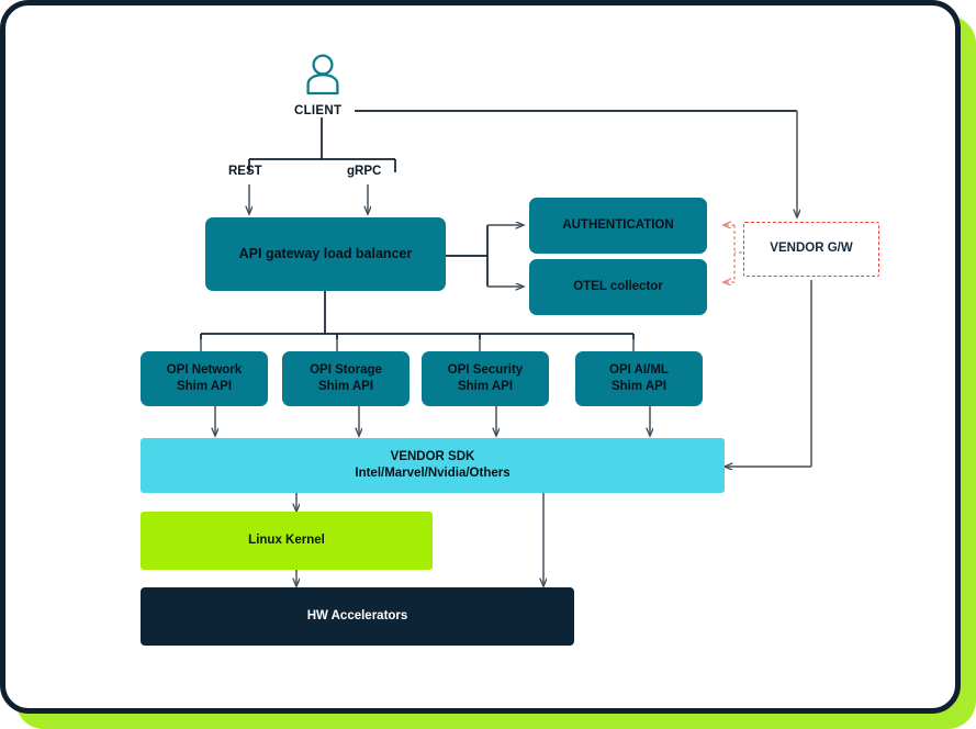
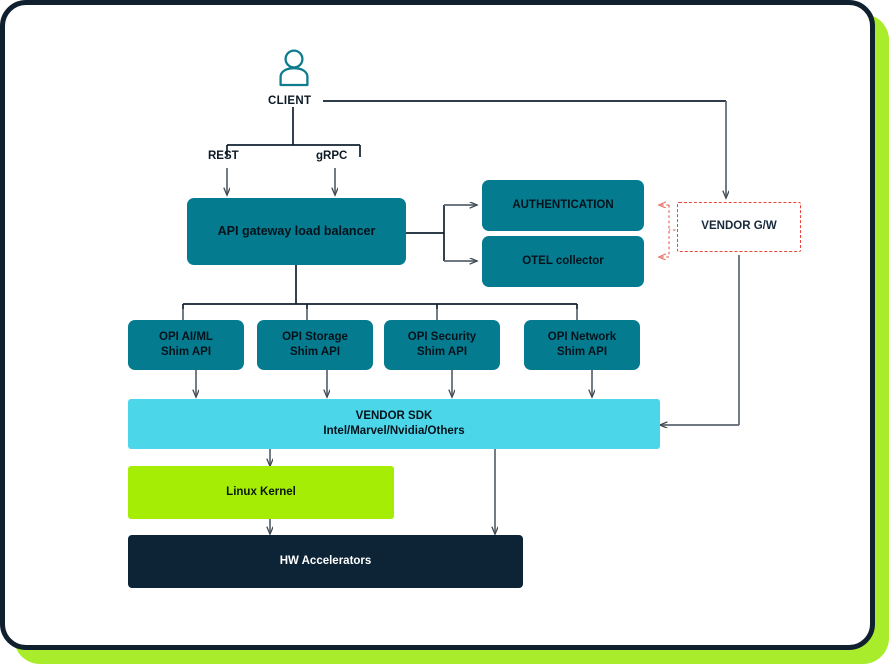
  CLIENT
  REST
  gRPC
  API gateway load balancer
  AUTHENTICATION
  OTEL collector
  VENDOR G/W
- OPI Network
+ OPI AI/ML
  Shim API
  OPI Storage
  Shim API
  OPI Security
  Shim API
- OPI AI/ML
+ OPI Network
  Shim API
  VENDOR SDK
  Intel/Marvel/Nvidia/Others
  Linux Kernel
  HW Accelerators
